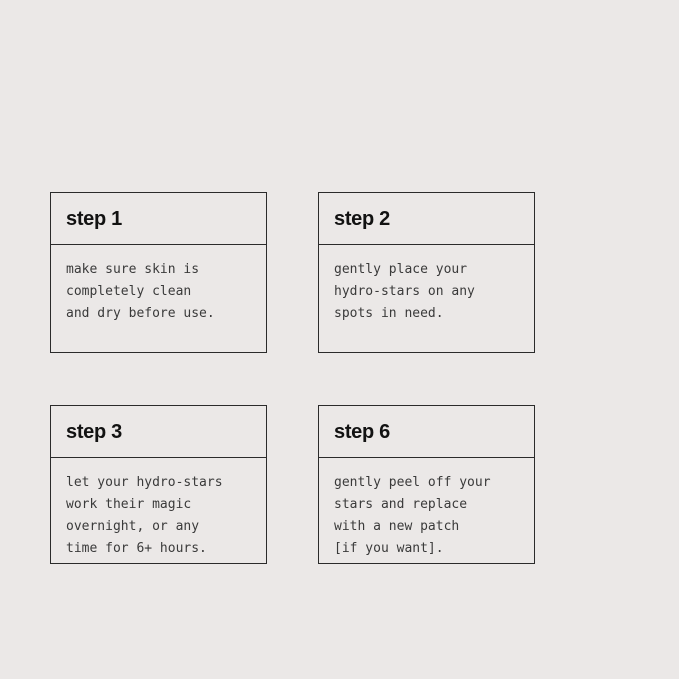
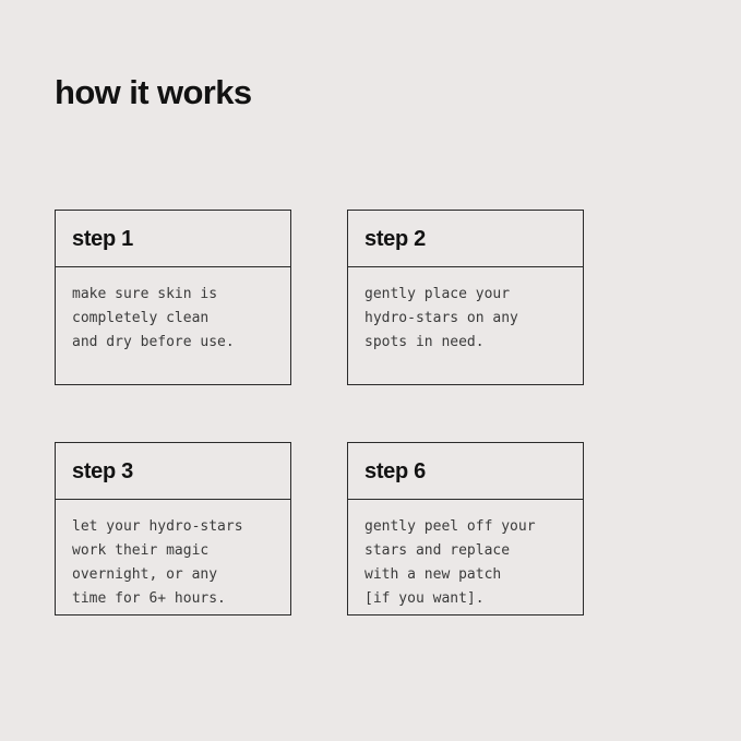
+ how it works
  step 1
  make sure skin is
  completely clean
  and dry before use.
  step 2
  gently place your
  hydro-stars on any
  spots in need.
  step 3
  let your hydro-stars
  work their magic
  overnight, or any
  time for 6+ hours.
  step 6
  gently peel off your
  stars and replace
  with a new patch
  [if you want].
